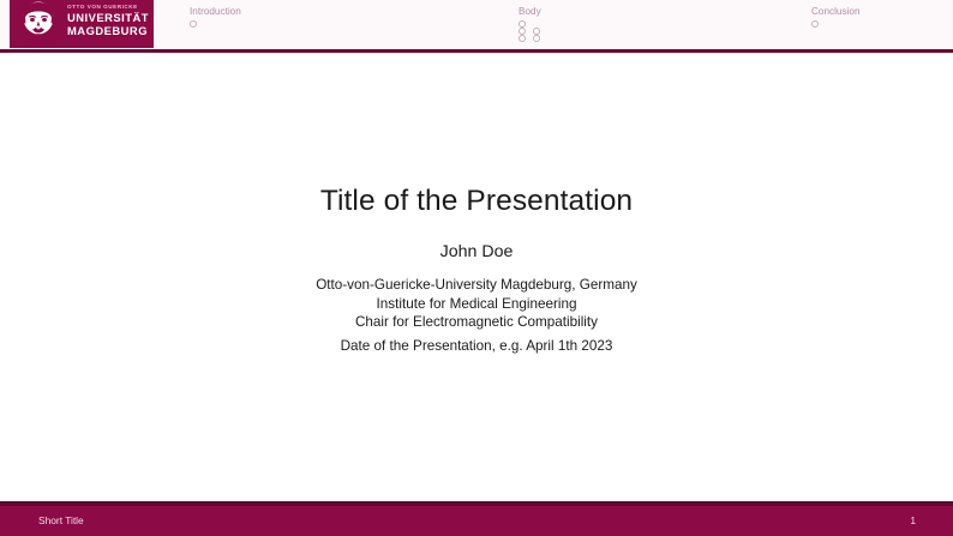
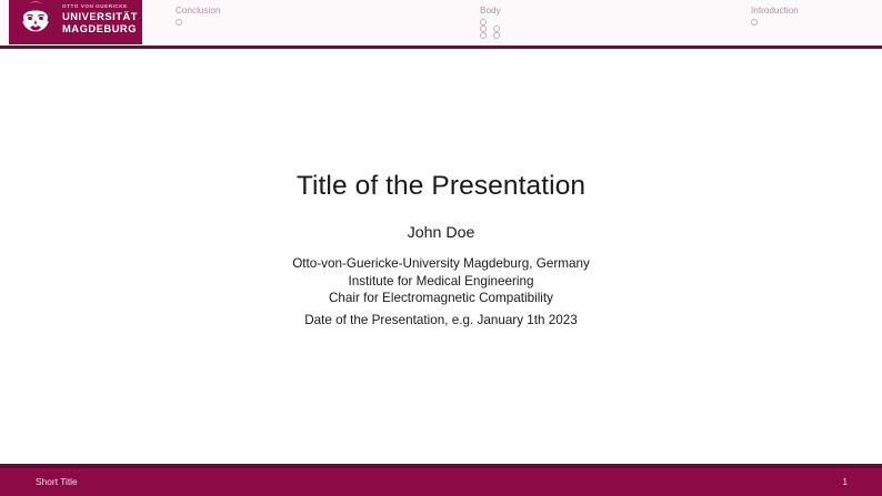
  UNIVERSITÄT
  MAGDEBURG
- Introduction
+ Conclusion
  Body
- Conclusion
+ Introduction
  Title of the Presentation
  John Doe
  Otto-von-Guericke-University Magdeburg, Germany
  Institute for Medical Engineering
  Chair for Electromagnetic Compatibility
- Date of the Presentation, e.g. April 1th 2023
+ Date of the Presentation, e.g. January 1th 2023
  Short Title
  1
